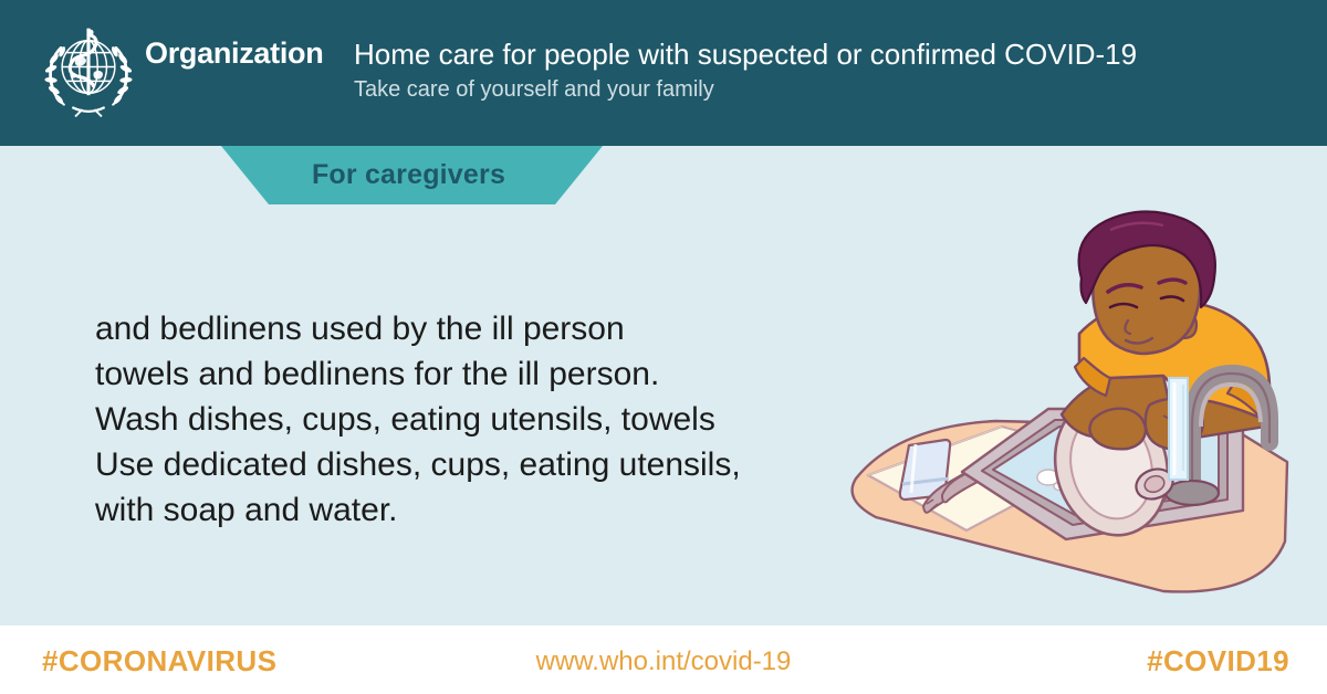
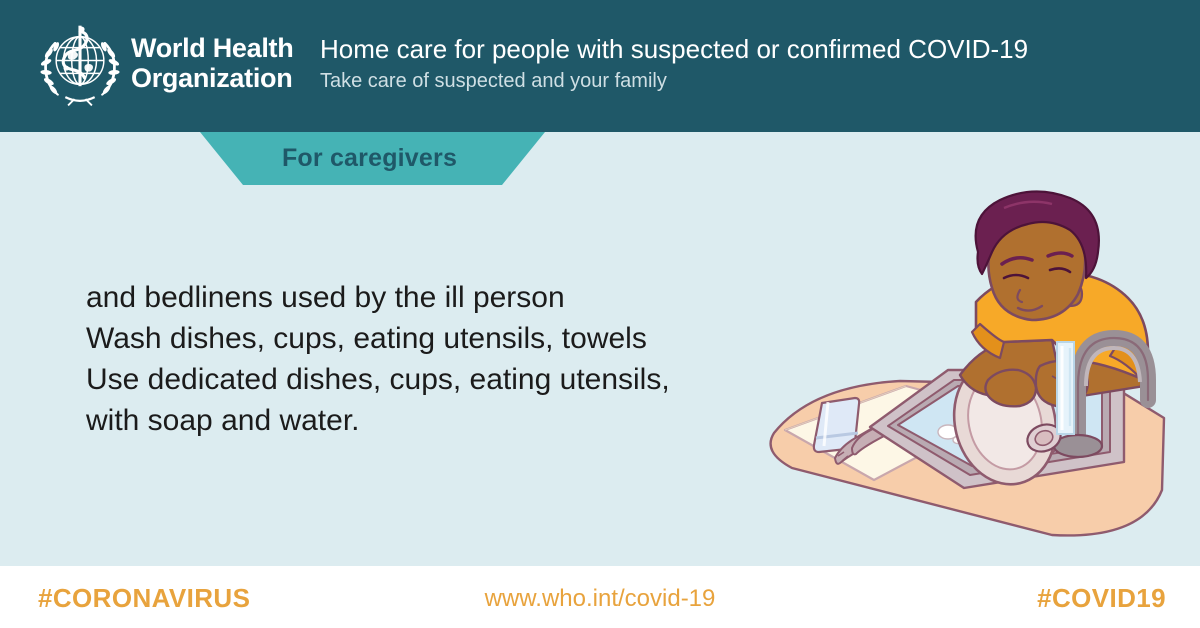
+ World Health
  Organization
  Home care for people with suspected or confirmed COVID-19
- Take care of yourself and your family
+ Take care of suspected and your family
  For caregivers
  and bedlinens used by the ill person
- towels and bedlinens for the ill person.
  Wash dishes, cups, eating utensils, towels
  Use dedicated dishes, cups, eating utensils,
  with soap and water.
  #CORONAVIRUS
  www.who.int/covid-19
  #COVID19
